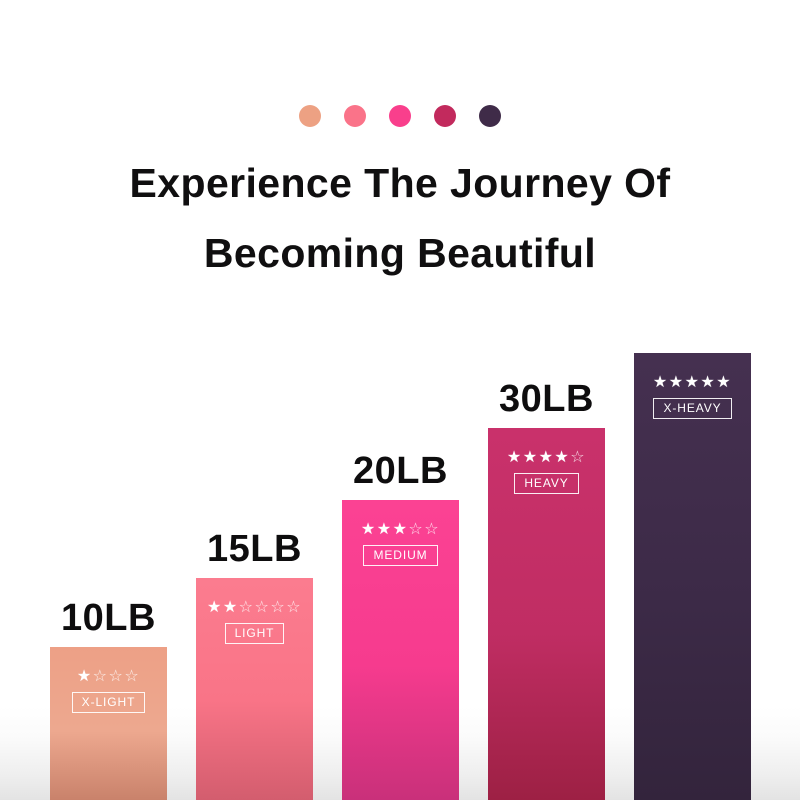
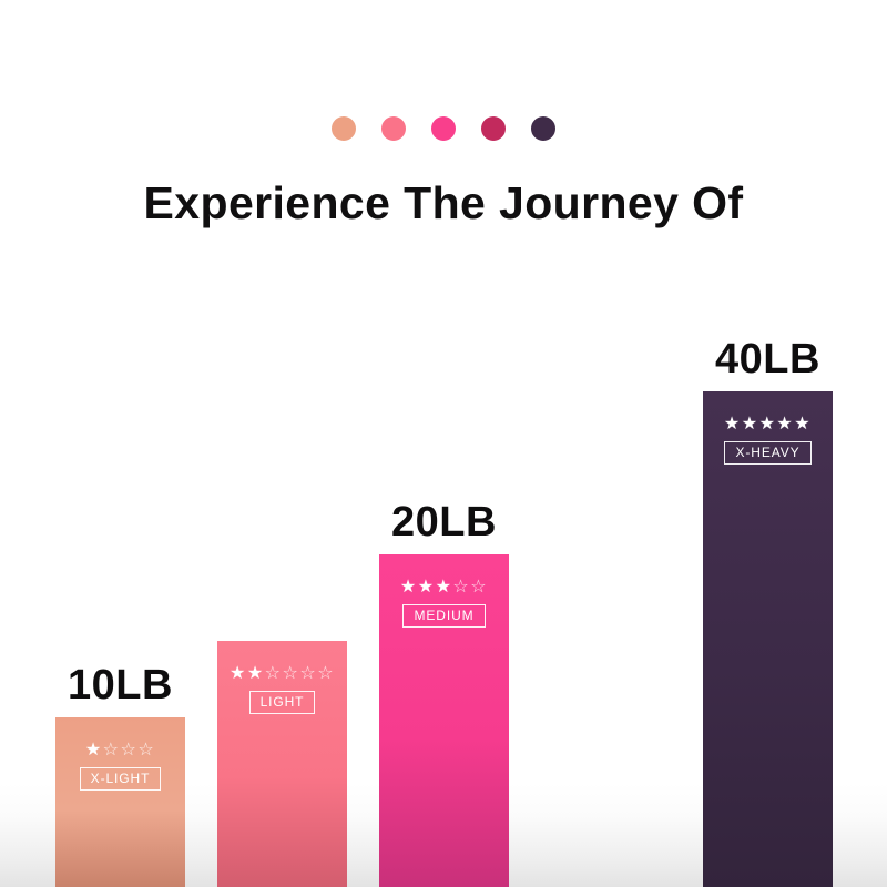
  Experience The Journey Of
- Becoming Beautiful
  ★☆☆☆
  X-LIGHT
  10LB
  ★★☆☆☆☆
  LIGHT
- 15LB
  ★★★☆☆
  MEDIUM
  20LB
- ★★★★☆
- HEAVY
- 30LB
  ★★★★★
  X-HEAVY
+ 40LB
